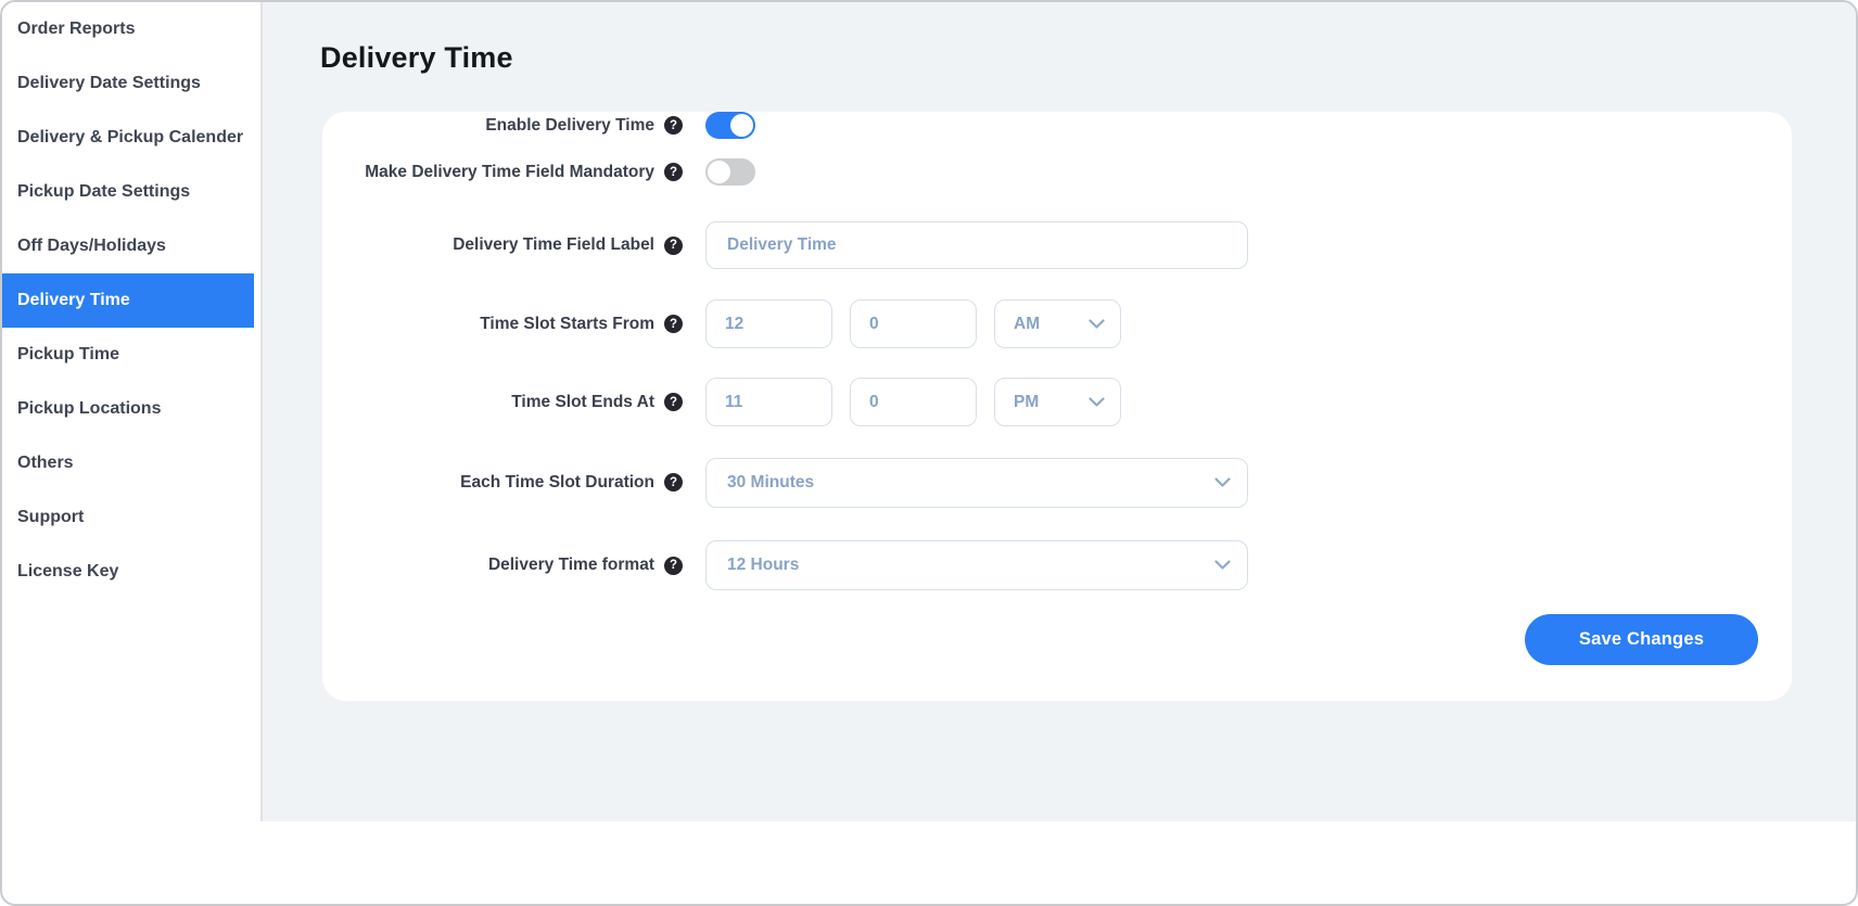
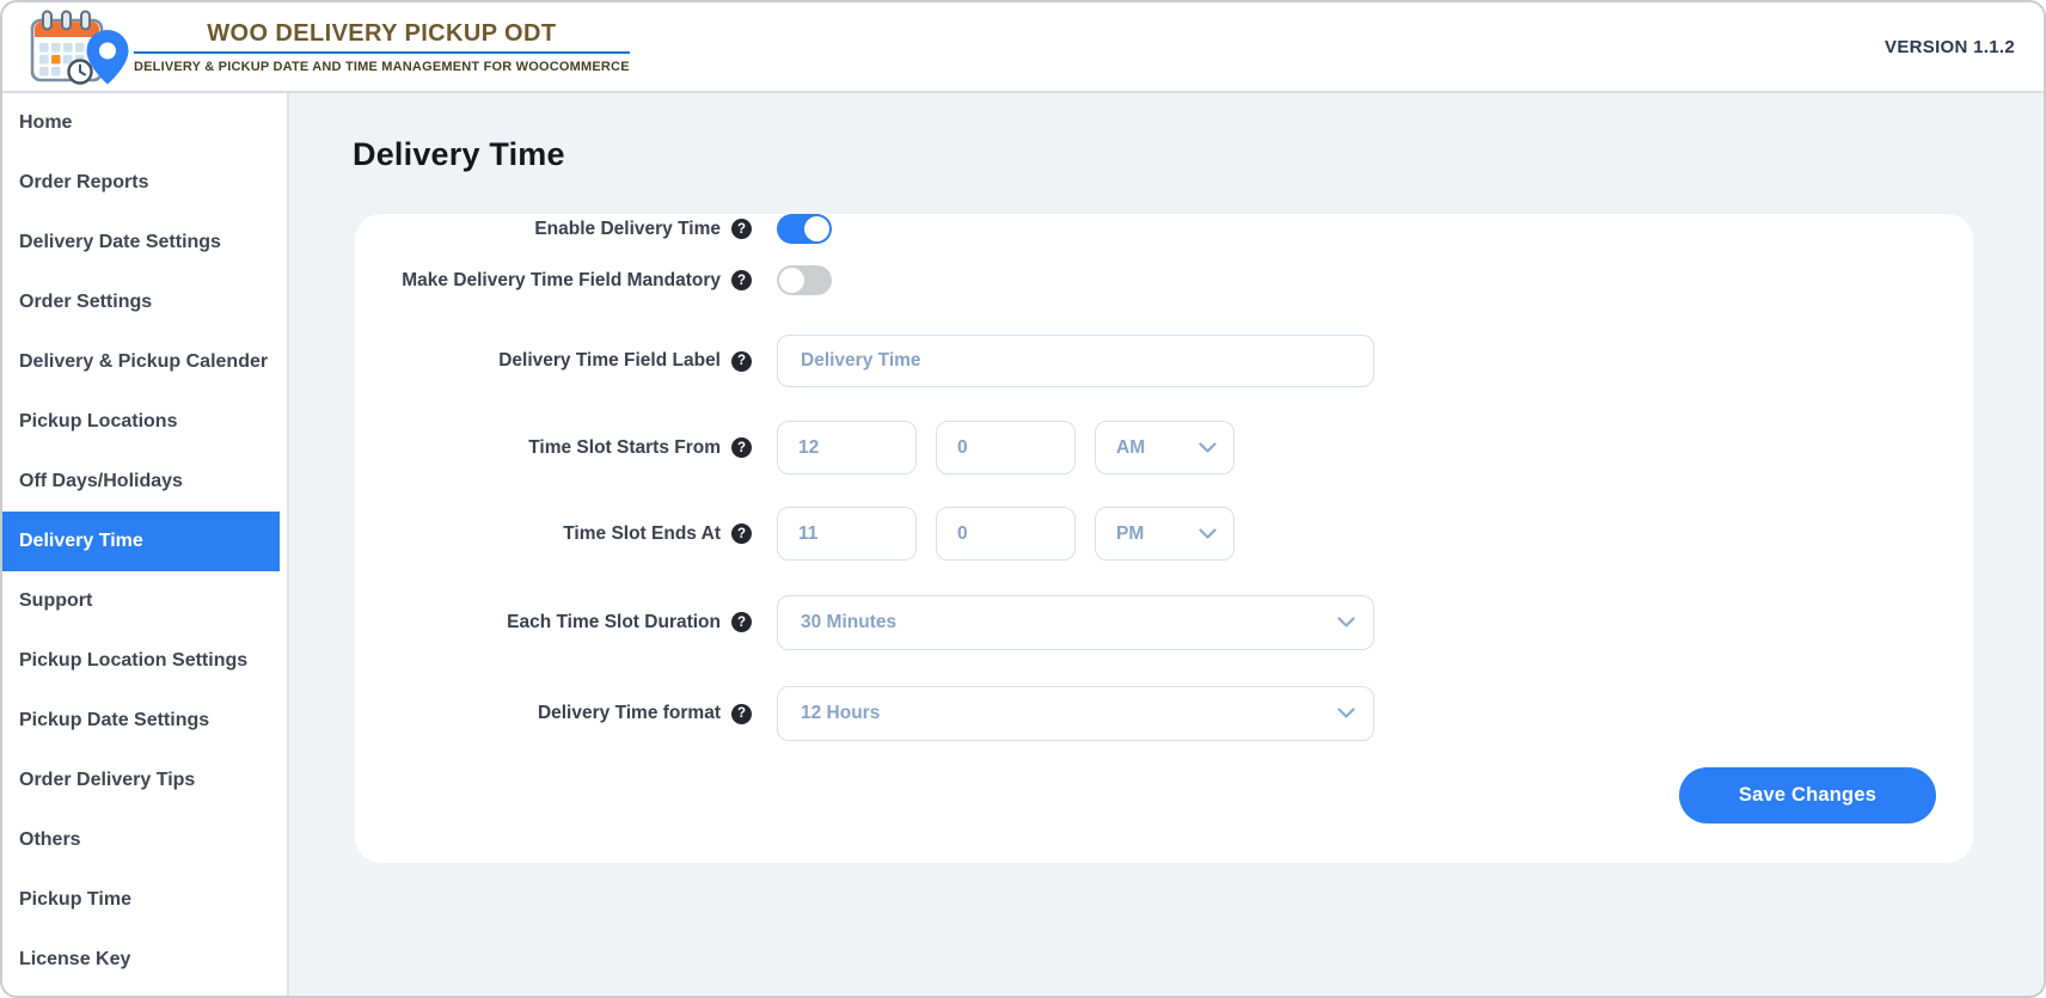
+ WOO DELIVERY PICKUP ODT
+ DELIVERY & PICKUP DATE AND TIME MANAGEMENT FOR WOOCOMMERCE
+ VERSION 1.1.2
+ Home
  Order Reports
  Delivery Date Settings
+ Order Settings
  Delivery & Pickup Calender
- Pickup Date Settings
+ Pickup Locations
  Off Days/Holidays
  Delivery Time
- Pickup Time
+ Support
+ Pickup Location Settings
- Pickup Locations
+ Pickup Date Settings
+ Order Delivery Tips
  Others
- Support
+ Pickup Time
  License Key
  Delivery Time
  Enable Delivery Time
  ?
  Make Delivery Time Field Mandatory
  ?
  Delivery Time Field Label
  ?
  Delivery Time
  Time Slot Starts From
  ?
  12
  0
  AM
  Time Slot Ends At
  ?
  11
  0
  PM
  Each Time Slot Duration
  ?
  30 Minutes
  Delivery Time format
  ?
  12 Hours
  Save Changes
